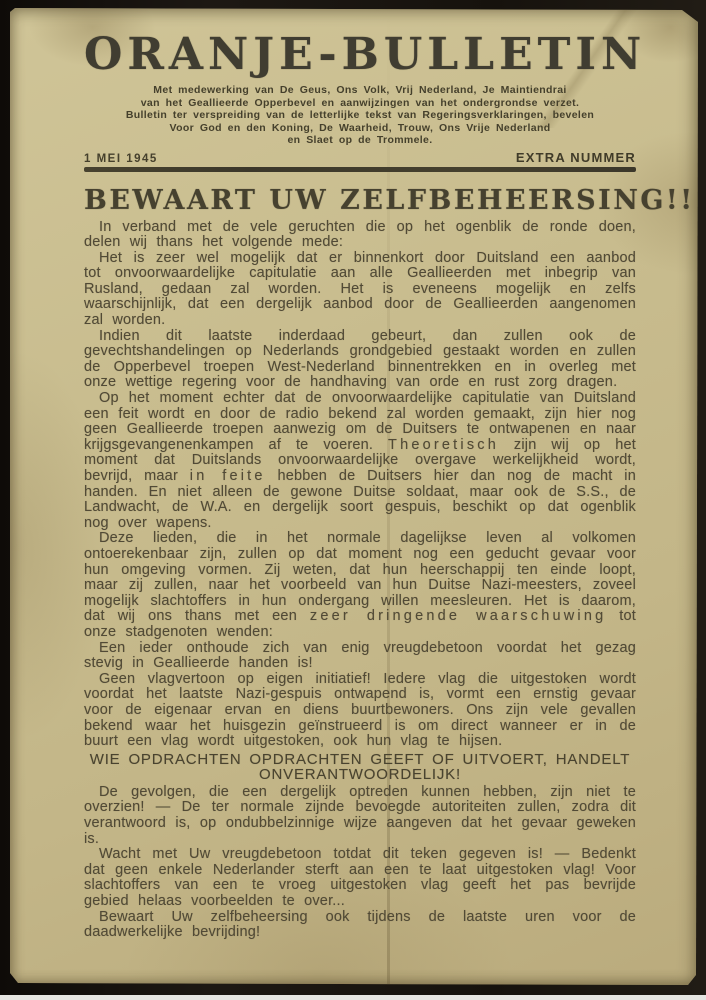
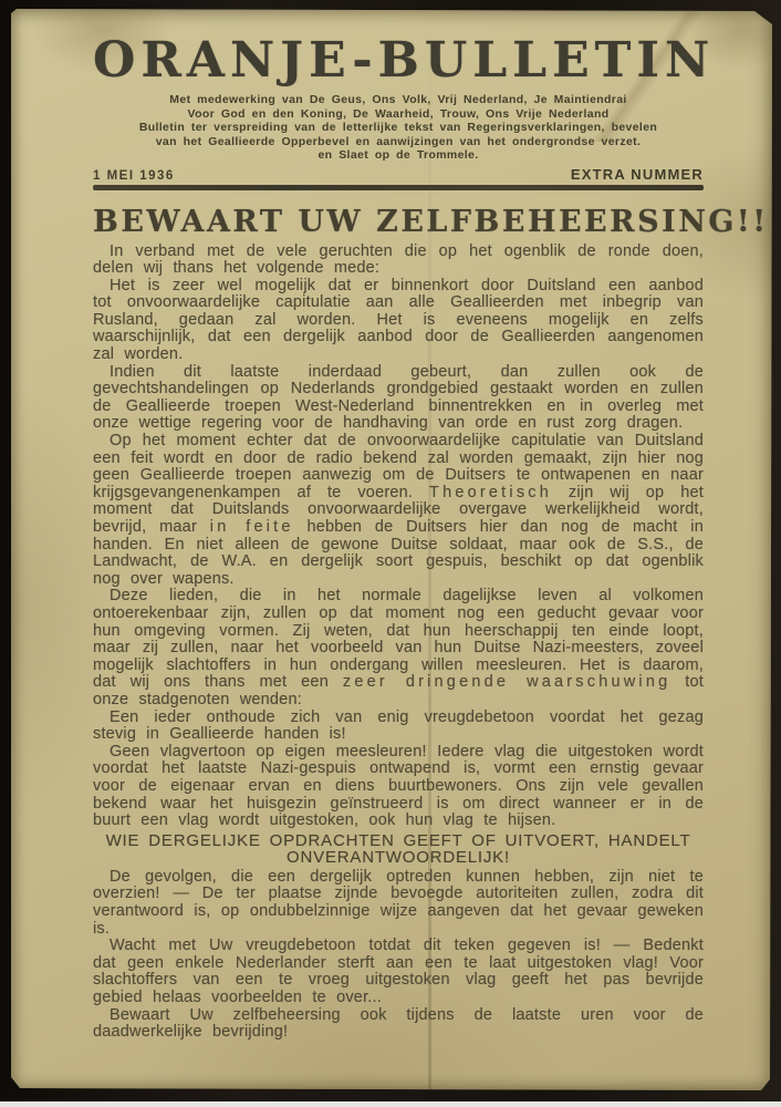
  ORANJE-BULLETIN
  Met medewerking van De Geus, Ons Volk, Vrij Nederland, Je Maintiendrai
- van het Geallieerde Opperbevel en aanwijzingen van het ondergrondse verzet.
+ Voor God en den Koning, De Waarheid, Trouw, Ons Vrije Nederland
  Bulletin ter verspreiding van de letterlijke tekst van Regeringsverklaringen, bevelen
- Voor God en den Koning, De Waarheid, Trouw, Ons Vrije Nederland
+ van het Geallieerde Opperbevel en aanwijzingen van het ondergrondse verzet.
  en Slaet op de Trommele.
- 1 MEI 1945
+ 1 MEI 1936
  EXTRA NUMMER
  BEWAART UW ZELFBEHEERSING!!
  In verband met de vele geruchten die op het ogenblik de ronde doen, delen wij thans het volgende mede:
  Het is zeer wel mogelijk dat er binnenkort door Duitsland een aanbod tot onvoorwaardelijke capitulatie aan alle Geallieerden met inbegrip van Rusland, gedaan zal worden. Het is eveneens mogelijk en zelfs waarschijnlijk, dat een dergelijk aanbod door de Geallieerden aangenomen zal worden.
- Indien dit laatste inderdaad gebeurt, dan zullen ook de gevechtshandelingen op Nederlands grondgebied gestaakt worden en zullen de Opperbevel troepen West-Nederland binnentrekken en in overleg met onze wettige regering voor de handhaving van orde en rust zorg dragen.
+ Indien dit laatste inderdaad gebeurt, dan zullen ook de gevechtshandelingen op Nederlands grondgebied gestaakt worden en zullen de Geallieerde troepen West-Nederland binnentrekken en in overleg met onze wettige regering voor de handhaving van orde en rust zorg dragen.
  Op het moment echter dat de onvoorwaardelijke capitulatie van Duitsland een feit wordt en door de radio bekend zal worden gemaakt, zijn hier nog geen Geallieerde troepen aanwezig om de Duitsers te ontwapenen en naar krijgsgevangenenkampen af te voeren. Theoretisch zijn wij op het moment dat Duitslands onvoorwaardelijke overgave werkelijkheid wordt, bevrijd, maar in feite hebben de Duitsers hier dan nog de macht in handen. En niet alleen de gewone Duitse soldaat, maar ook de S.S., de Landwacht, de W.A. en dergelijk soort gespuis, beschikt op dat ogenblik nog over wapens.
  Deze lieden, die in het normale dagelijkse leven al volkomen ontoerekenbaar zijn, zullen op dat moment nog een geducht gevaar voor hun omgeving vormen. Zij weten, dat hun heerschappij ten einde loopt, maar zij zullen, naar het voorbeeld van hun Duitse Nazi-meesters, zoveel mogelijk slachtoffers in hun ondergang willen meesleuren. Het is daarom, dat wij ons thans met een zeer dringende waarschuwing tot onze stadgenoten wenden:
  Een ieder onthoude zich van enig vreugdebetoon voordat het gezag stevig in Geallieerde handen is!
- Geen vlagvertoon op eigen initiatief! Iedere vlag die uitgestoken wordt voordat het laatste Nazi-gespuis ontwapend is, vormt een ernstig gevaar voor de eigenaar ervan en diens buurtbewoners. Ons zijn vele gevallen bekend waar het huisgezin geïnstrueerd is om direct wanneer er in de buurt een vlag wordt uitgestoken, ook hun vlag te hijsen.
+ Geen vlagvertoon op eigen meesleuren! Iedere vlag die uitgestoken wordt voordat het laatste Nazi-gespuis ontwapend is, vormt een ernstig gevaar voor de eigenaar ervan en diens buurtbewoners. Ons zijn vele gevallen bekend waar het huisgezin geïnstrueerd is om direct wanneer er in de buurt een vlag wordt uitgestoken, ook hun vlag te hijsen.
- WIE OPDRACHTEN OPDRACHTEN GEEFT OF UITVOERT, HANDELT ONVERANTWOORDELIJK!
+ WIE DERGELIJKE OPDRACHTEN GEEFT OF UITVOERT, HANDELT ONVERANTWOORDELIJK!
- De gevolgen, die een dergelijk optreden kunnen hebben, zijn niet te overzien! — De ter normale zijnde bevoegde autoriteiten zullen, zodra dit verantwoord is, op ondubbelzinnige wijze aangeven dat het gevaar geweken is.
+ De gevolgen, die een dergelijk optreden kunnen hebben, zijn niet te overzien! — De ter plaatse zijnde bevoegde autoriteiten zullen, zodra dit verantwoord is, op ondubbelzinnige wijze aangeven dat het gevaar geweken is.
  Wacht met Uw vreugdebetoon totdat dit teken gegeven is! — Bedenkt dat geen enkele Nederlander sterft aan een te laat uitgestoken vlag! Voor slachtoffers van een te vroeg uitgestoken vlag geeft het pas bevrijde gebied helaas voorbeelden te over...
  Bewaart Uw zelfbeheersing ook tijdens de laatste uren voor de daadwerkelijke bevrijding!
